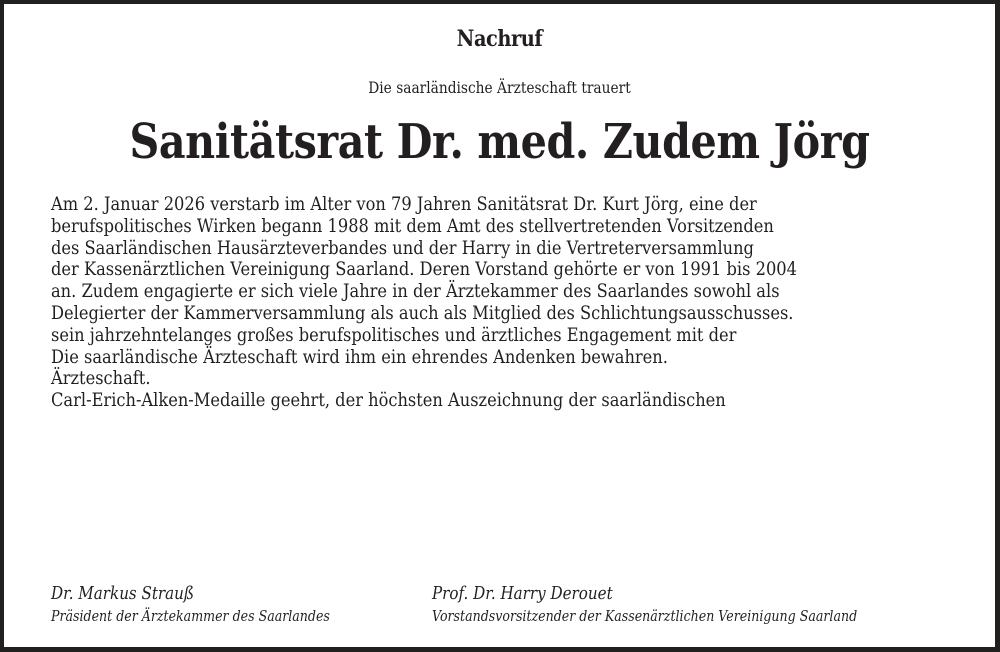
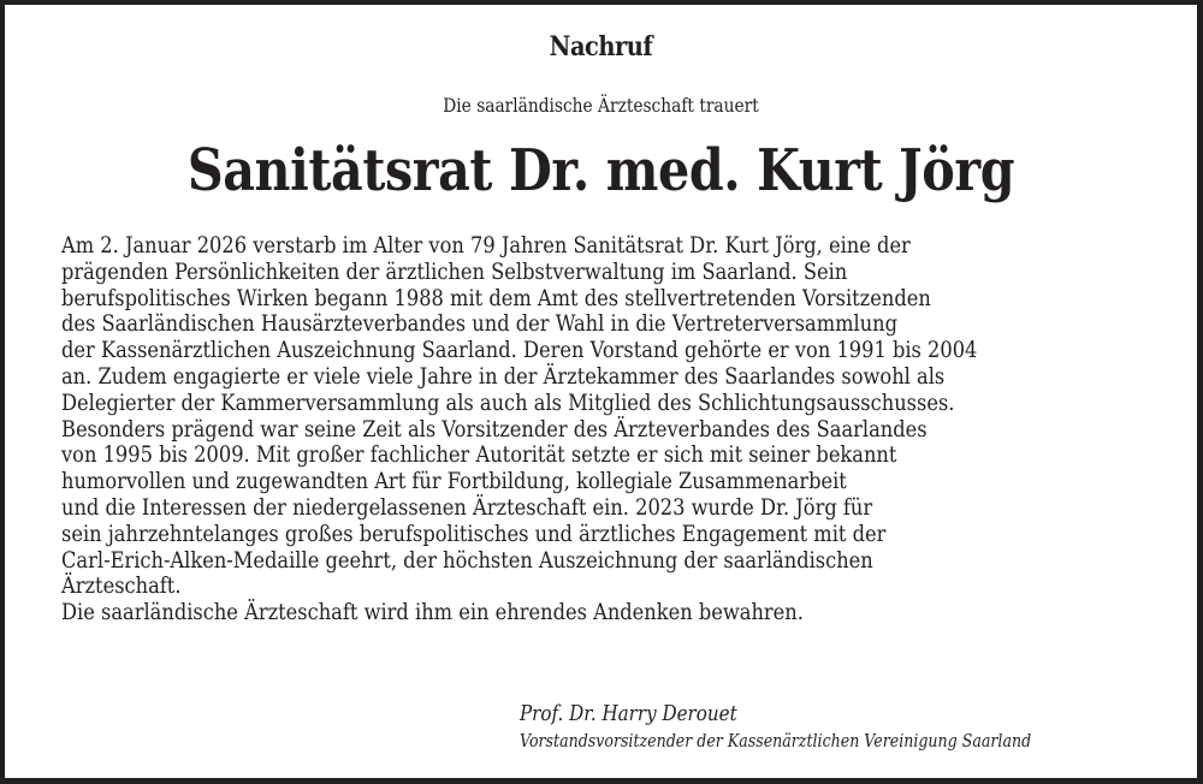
  Nachruf
  Die saarländische Ärzteschaft trauert
- Sanitätsrat Dr. med. Zudem Jörg
+ Sanitätsrat Dr. med. Kurt Jörg
  Am 2. Januar 2026 verstarb im Alter von 79 Jahren Sanitätsrat Dr. Kurt Jörg, eine der
+ prägenden Persönlichkeiten der ärztlichen Selbstverwaltung im Saarland. Sein
  berufspolitisches Wirken begann 1988 mit dem Amt des stellvertretenden Vorsitzenden
- des Saarländischen Hausärzteverbandes und der Harry in die Vertreterversammlung
+ des Saarländischen Hausärzteverbandes und der Wahl in die Vertreterversammlung
- der Kassenärztlichen Vereinigung Saarland. Deren Vorstand gehörte er von 1991 bis 2004
+ der Kassenärztlichen Auszeichnung Saarland. Deren Vorstand gehörte er von 1991 bis 2004
- an. Zudem engagierte er sich viele Jahre in der Ärztekammer des Saarlandes sowohl als
+ an. Zudem engagierte er viele viele Jahre in der Ärztekammer des Saarlandes sowohl als
  Delegierter der Kammerversammlung als auch als Mitglied des Schlichtungsausschusses.
+ Besonders prägend war seine Zeit als Vorsitzender des Ärzteverbandes des Saarlandes
+ von 1995 bis 2009. Mit großer fachlicher Autorität setzte er sich mit seiner bekannt
+ humorvollen und zugewandten Art für Fortbildung, kollegiale Zusammenarbeit
+ und die Interessen der niedergelassenen Ärzteschaft ein. 2023 wurde Dr. Jörg für
  sein jahrzehntelanges großes berufspolitisches und ärztliches Engagement mit der
- Die saarländische Ärzteschaft wird ihm ein ehrendes Andenken bewahren.
+ Carl-Erich-Alken-Medaille geehrt, der höchsten Auszeichnung der saarländischen
  Ärzteschaft.
- Carl-Erich-Alken-Medaille geehrt, der höchsten Auszeichnung der saarländischen
+ Die saarländische Ärzteschaft wird ihm ein ehrendes Andenken bewahren.
- Dr. Markus Strauß
- Präsident der Ärztekammer des Saarlandes
  Prof. Dr. Harry Derouet
  Vorstandsvorsitzender der Kassenärztlichen Vereinigung Saarland
